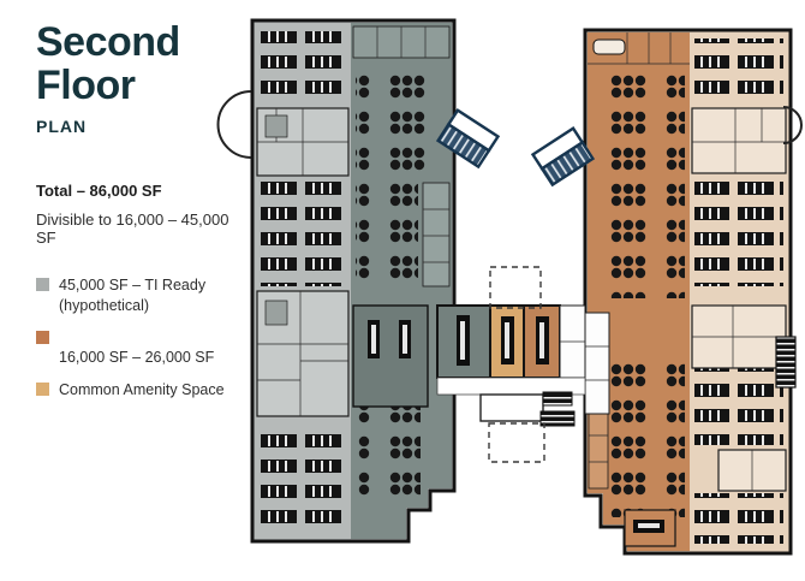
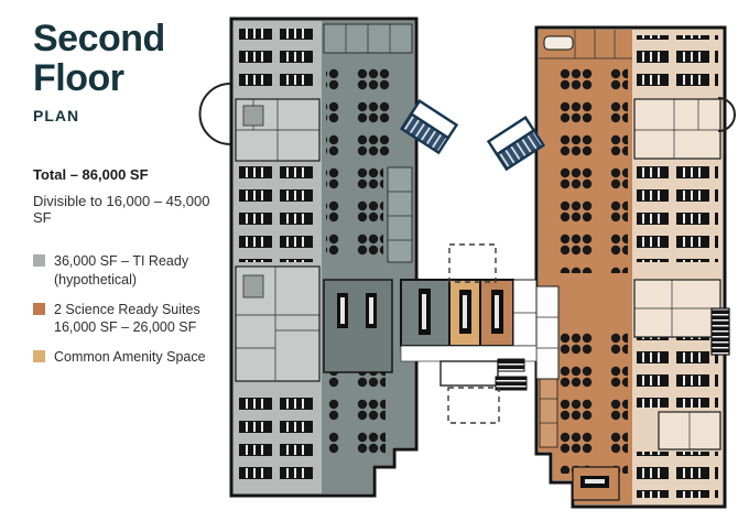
  Second
  Floor
  PLAN
  Total – 86,000 SF
  Divisible to 16,000 – 45,000 SF
- 45,000 SF – TI Ready
+ 36,000 SF – TI Ready
  (hypothetical)
+ 2 Science Ready Suites
  16,000 SF – 26,000 SF
  Common Amenity Space
